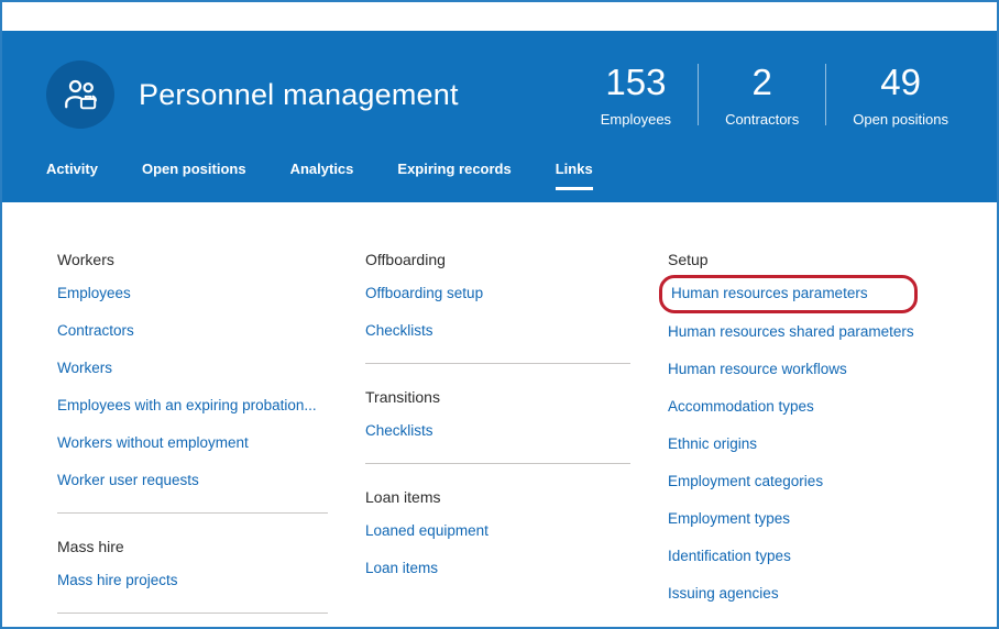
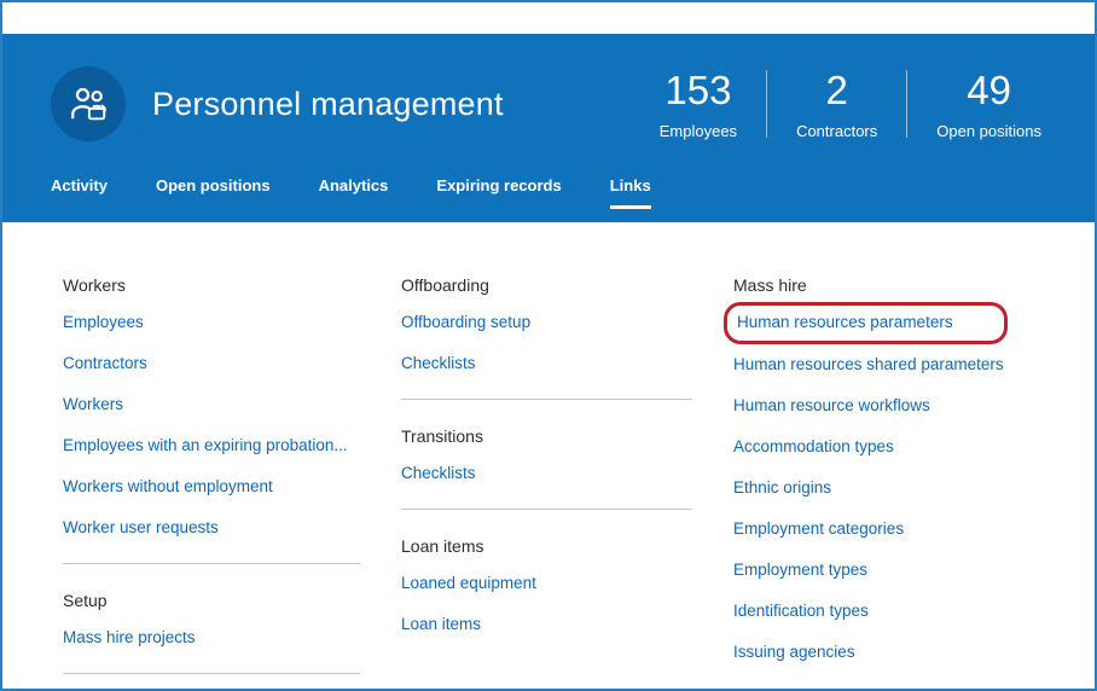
  Personnel management
  153
  Employees
  2
  Contractors
  49
  Open positions
  Activity
  Open positions
  Analytics
  Expiring records
  Links
  Workers
  Employees
  Contractors
  Workers
  Employees with an expiring probation...
  Workers without employment
  Worker user requests
- Mass hire
+ Setup
  Mass hire projects
  Offboarding
  Offboarding setup
  Checklists
  Transitions
  Checklists
  Loan items
  Loaned equipment
  Loan items
- Setup
+ Mass hire
  Human resources parameters
  Human resources shared parameters
  Human resource workflows
  Accommodation types
  Ethnic origins
  Employment categories
  Employment types
  Identification types
  Issuing agencies
